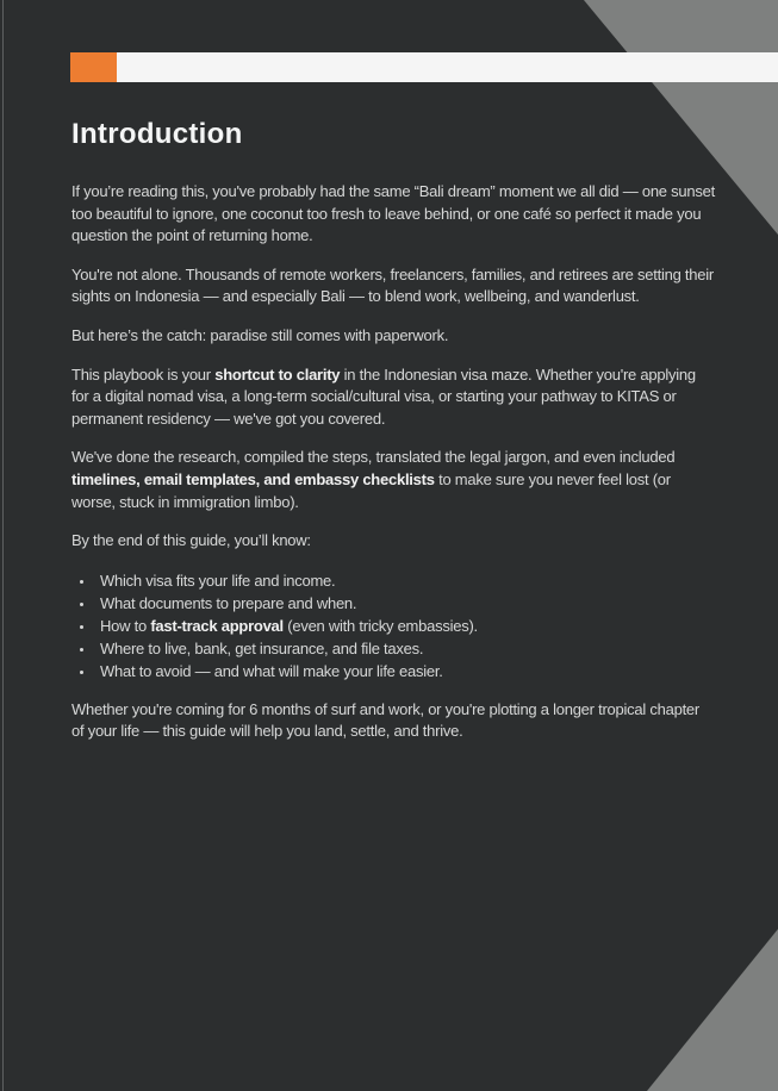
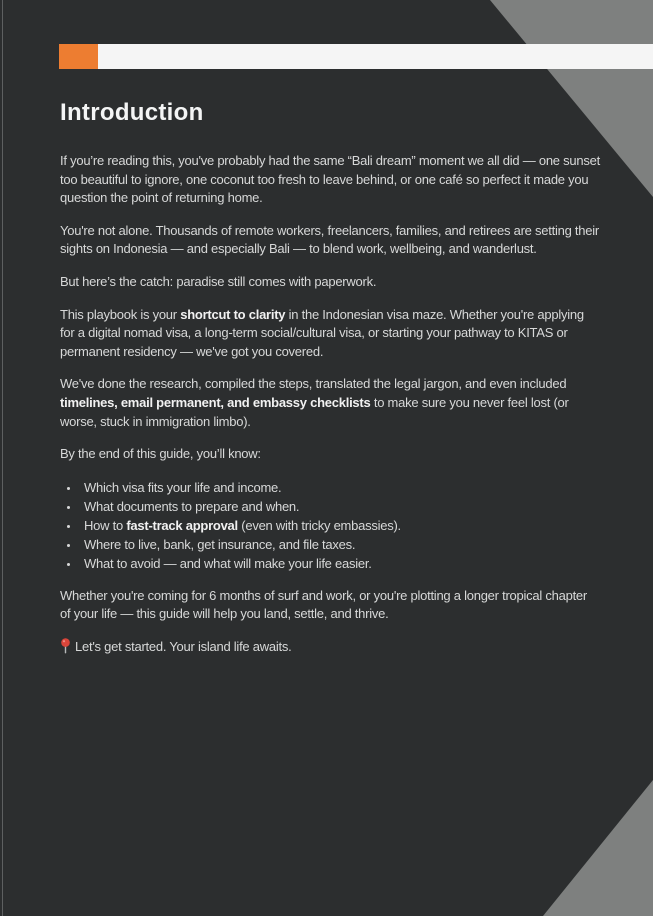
  Introduction
  If you’re reading this, you've probably had the same “Bali dream” moment we all did — one sunset too beautiful to ignore, one coconut too fresh to leave behind, or one café so perfect it made you question the point of returning home.
  You're not alone. Thousands of remote workers, freelancers, families, and retirees are setting their sights on Indonesia — and especially Bali — to blend work, wellbeing, and wanderlust.
  But here’s the catch: paradise still comes with paperwork.
  This playbook is your shortcut to clarity in the Indonesian visa maze. Whether you're applying for a digital nomad visa, a long-term social/cultural visa, or starting your pathway to KITAS or permanent residency — we've got you covered.
- We've done the research, compiled the steps, translated the legal jargon, and even included timelines, email templates, and embassy checklists to make sure you never feel lost (or worse, stuck in immigration limbo).
+ We've done the research, compiled the steps, translated the legal jargon, and even included timelines, email permanent, and embassy checklists to make sure you never feel lost (or worse, stuck in immigration limbo).
  By the end of this guide, you’ll know:
  Which visa fits your life and income.
  What documents to prepare and when.
  How to fast-track approval (even with tricky embassies).
  Where to live, bank, get insurance, and file taxes.
  What to avoid — and what will make your life easier.
  Whether you're coming for 6 months of surf and work, or you're plotting a longer tropical chapter of your life — this guide will help you land, settle, and thrive.
+ Let's get started. Your island life awaits.
